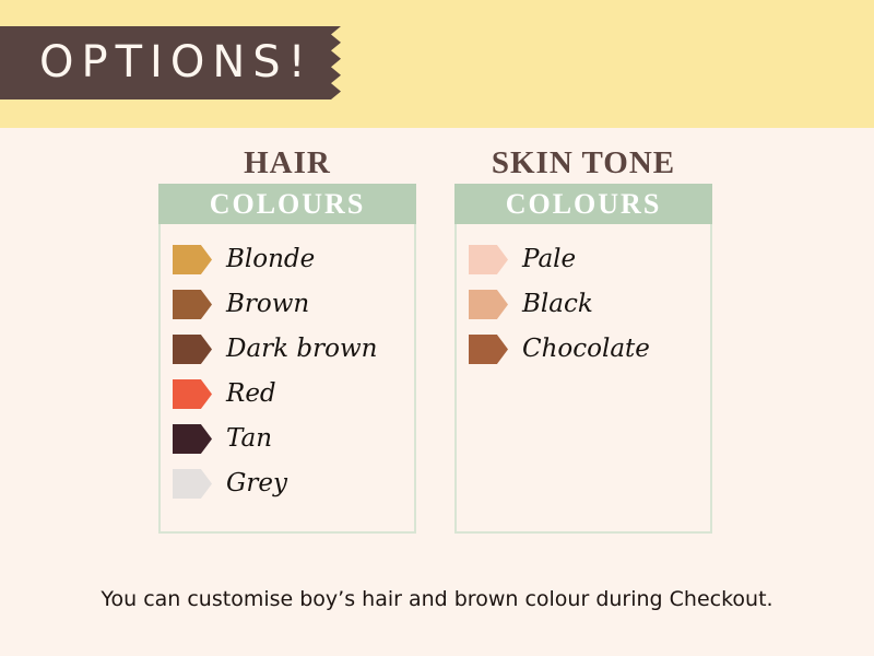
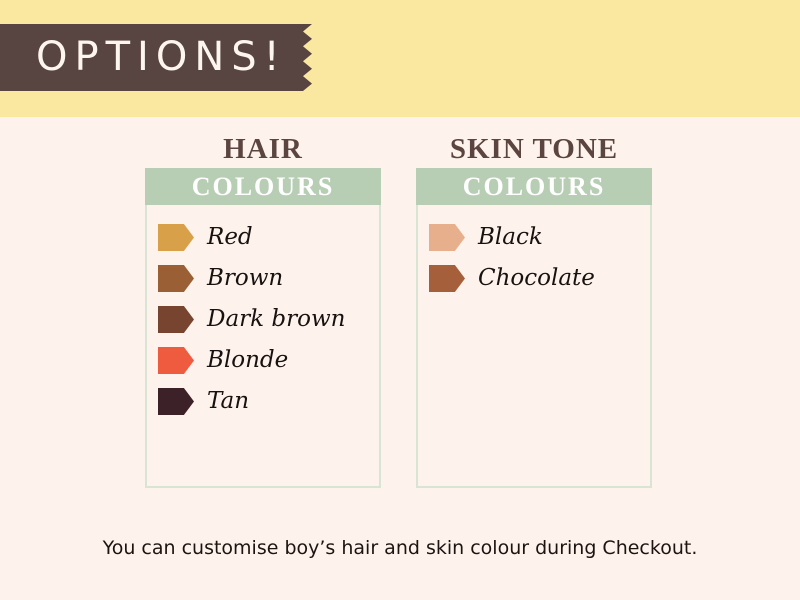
  OPTIONS!
  HAIR
  COLOURS
- Blonde
+ Red
  Brown
  Dark brown
- Red
+ Blonde
  Tan
- Grey
  SKIN TONE
  COLOURS
- Pale
  Black
  Chocolate
- You can customise boy’s hair and brown colour during Checkout.
+ You can customise boy’s hair and skin colour during Checkout.
